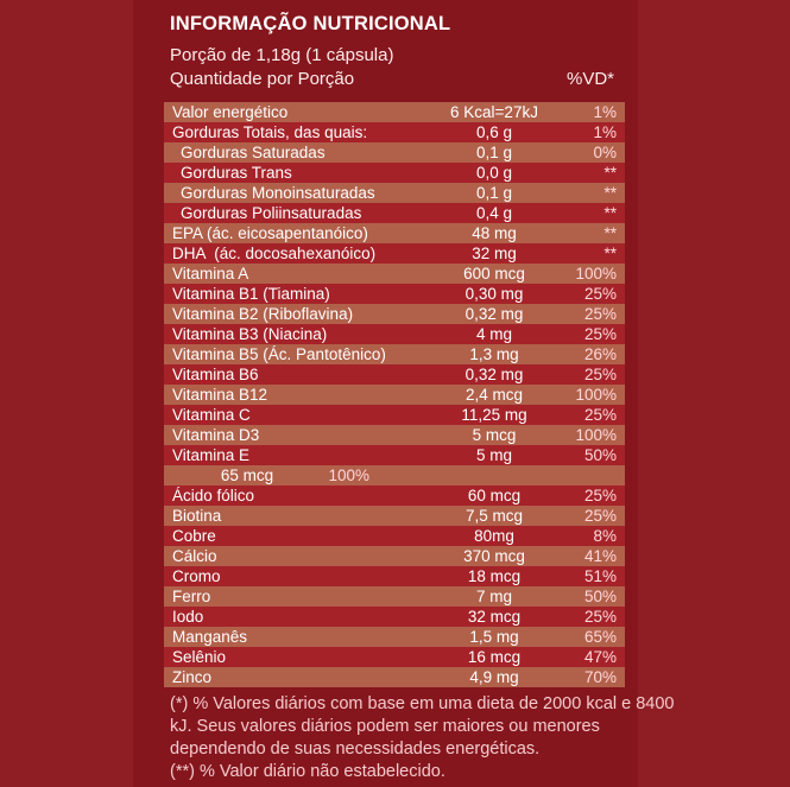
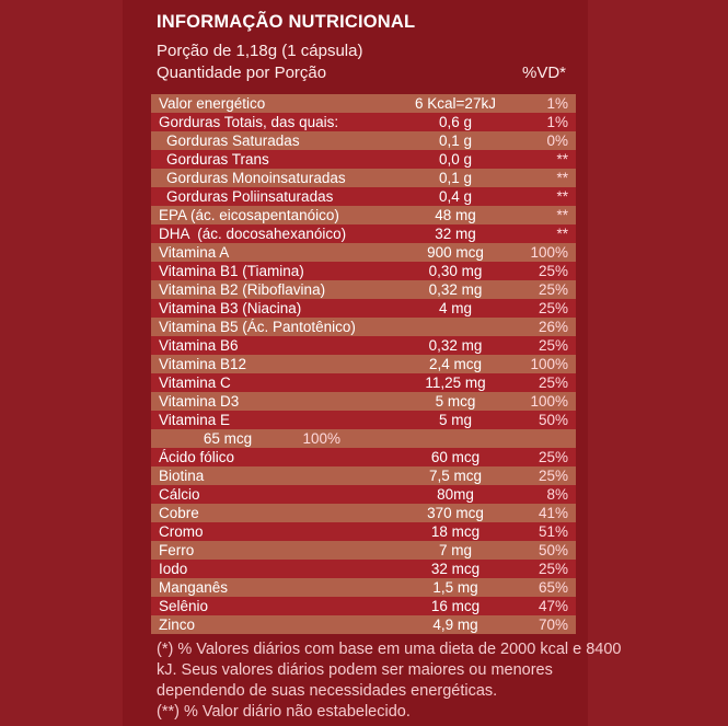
  INFORMAÇÃO NUTRICIONAL
  Porção de 1,18g (1 cápsula)
  Quantidade por Porção
  %VD*
  Valor energético
  6 Kcal=27kJ
  1%
  Gorduras Totais, das quais:
  0,6 g
  1%
  Gorduras Saturadas
  0,1 g
  0%
  Gorduras Trans
  0,0 g
  **
  Gorduras Monoinsaturadas
  0,1 g
  **
  Gorduras Poliinsaturadas
  0,4 g
  **
  EPA (ác. eicosapentanóico)
  48 mg
  **
  DHA (ác. docosahexanóico)
  32 mg
  **
  Vitamina A
- 600 mcg
+ 900 mcg
  100%
  Vitamina B1 (Tiamina)
  0,30 mg
  25%
  Vitamina B2 (Riboflavina)
  0,32 mg
  25%
  Vitamina B3 (Niacina)
  4 mg
  25%
  Vitamina B5 (Ác. Pantotênico)
- 1,3 mg
  26%
  Vitamina B6
  0,32 mg
  25%
  Vitamina B12
  2,4 mcg
  100%
  Vitamina C
  11,25 mg
  25%
  Vitamina D3
  5 mcg
  100%
  Vitamina E
  5 mg
  50%
  65 mcg
  100%
  Ácido fólico
  60 mcg
  25%
  Biotina
  7,5 mcg
  25%
- Cobre
+ Cálcio
  80mg
  8%
- Cálcio
+ Cobre
  370 mcg
  41%
  Cromo
  18 mcg
  51%
  Ferro
  7 mg
  50%
  Iodo
  32 mcg
  25%
  Manganês
  1,5 mg
  65%
  Selênio
  16 mcg
  47%
  Zinco
  4,9 mg
  70%
  (*) % Valores diários com base em uma dieta de 2000 kcal e 8400
  kJ. Seus valores diários podem ser maiores ou menores
  dependendo de suas necessidades energéticas.
  (**) % Valor diário não estabelecido.
